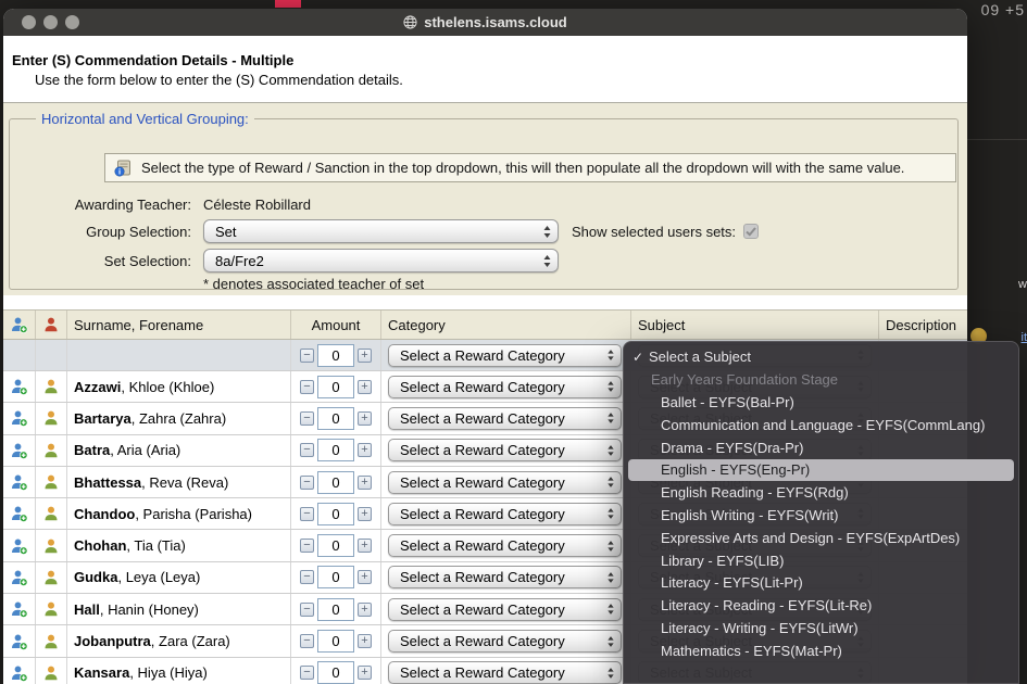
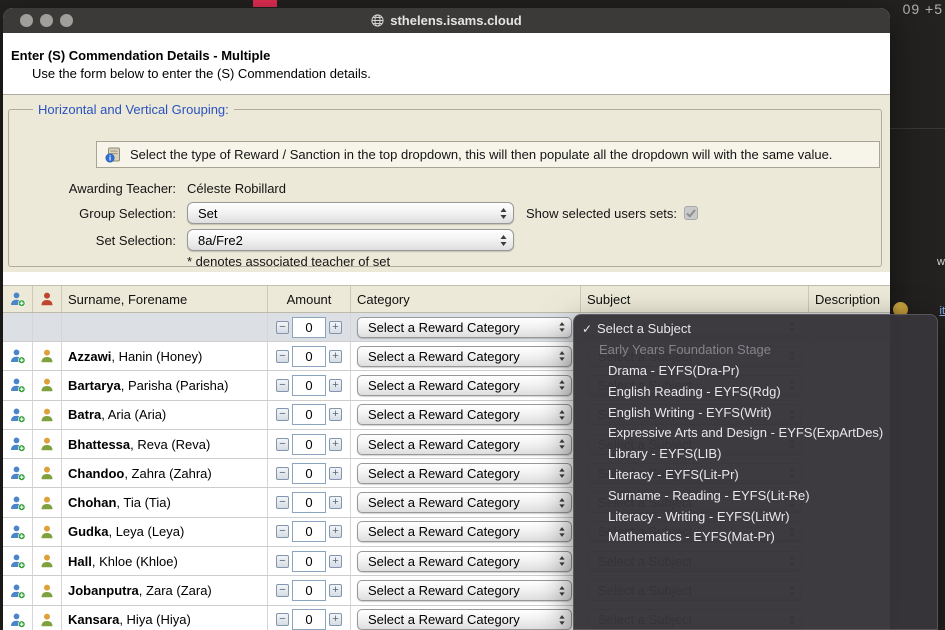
  09 +5
  w
  it
  sthelens.isams.cloud
  Enter (S) Commendation Details - Multiple
  Use the form below to enter the (S) Commendation details.
  Horizontal and Vertical Grouping:
  i
  Select the type of Reward / Sanction in the top dropdown, this will then populate all the dropdown will with the same value.
  Awarding Teacher:
  Céleste Robillard
  Group Selection:
  Set
  Show selected users sets:
  Set Selection:
  8a/Fre2
  * denotes associated teacher of set
  Surname, Forename
  Amount
  Category
  Subject
  Description
  −
  0
  +
  Select a Reward Category
  Azzawi
- , Khloe (Khloe)
+ , Hanin (Honey)
  −
  0
  +
  Select a Reward Category
  Bartarya
- , Zahra (Zahra)
+ , Parisha (Parisha)
  −
  0
  +
  Select a Reward Category
  Batra
  , Aria (Aria)
  −
  0
  +
  Select a Reward Category
  Bhattessa
  , Reva (Reva)
  −
  0
  +
  Select a Reward Category
  Chandoo
- , Parisha (Parisha)
+ , Zahra (Zahra)
  −
  0
  +
  Select a Reward Category
  Chohan
  , Tia (Tia)
  −
  0
  +
  Select a Reward Category
  Gudka
  , Leya (Leya)
  −
  0
  +
  Select a Reward Category
  Hall
- , Hanin (Honey)
+ , Khloe (Khloe)
  −
  0
  +
  Select a Reward Category
  Jobanputra
  , Zara (Zara)
  −
  0
  +
  Select a Reward Category
  Kansara
  , Hiya (Hiya)
  −
  0
  +
  Select a Reward Category
  ✓
  Select a Subject
  Early Years Foundation Stage
- Ballet - EYFS(Bal-Pr)
- Communication and Language - EYFS(CommLang)
  Drama - EYFS(Dra-Pr)
- English - EYFS(Eng-Pr)
  English Reading - EYFS(Rdg)
  English Writing - EYFS(Writ)
  Expressive Arts and Design - EYFS(ExpArtDes)
  Library - EYFS(LIB)
  Literacy - EYFS(Lit-Pr)
- Literacy - Reading - EYFS(Lit-Re)
+ Surname - Reading - EYFS(Lit-Re)
  Literacy - Writing - EYFS(LitWr)
  Mathematics - EYFS(Mat-Pr)
